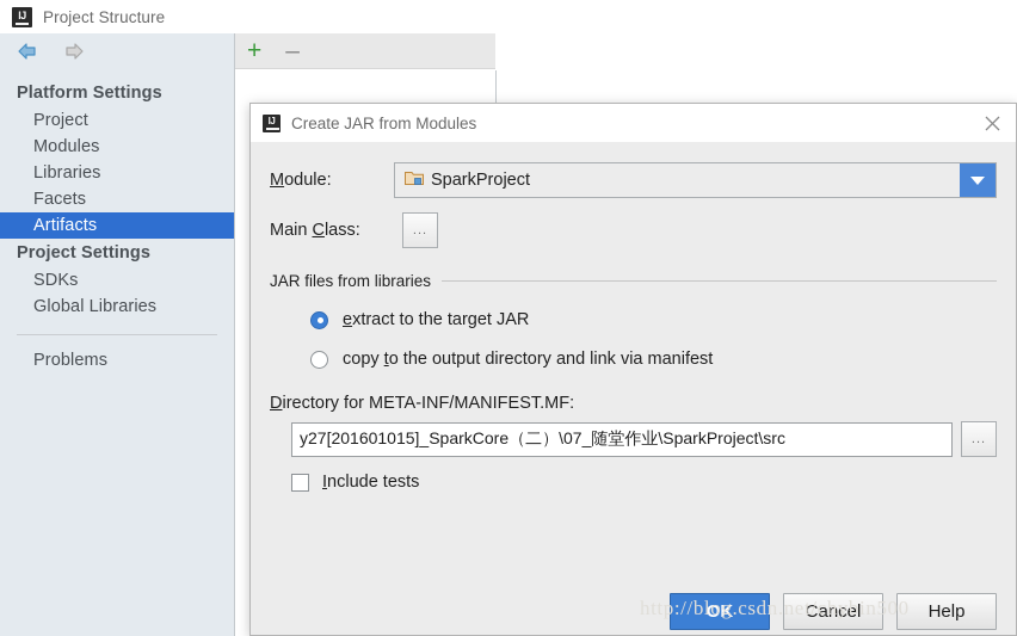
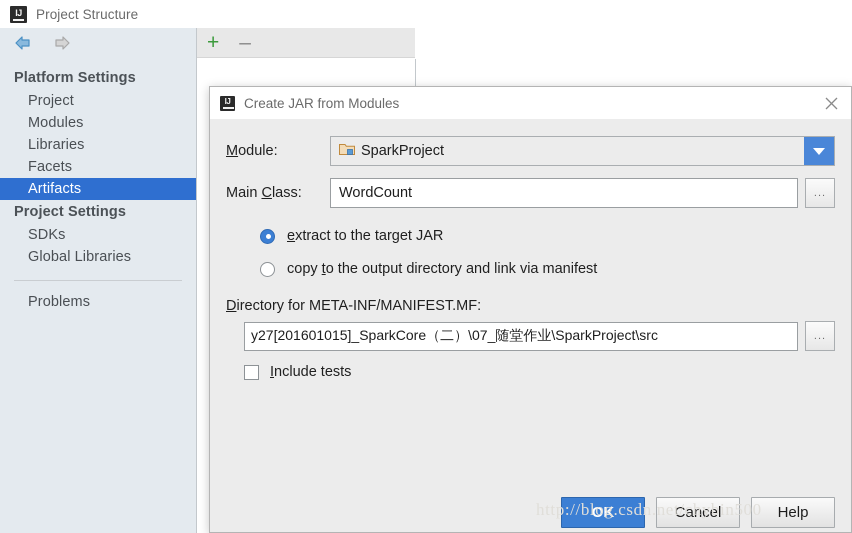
  IJ
  Project Structure
  Platform Settings
  Project
  Modules
  Libraries
  Facets
  Artifacts
  Project Settings
  SDKs
  Global Libraries
  Problems
  +
  –
  IJ
  Create JAR from Modules
  Module:
  SparkProject
  Main Class:
+ WordCount
  ...
- JAR files from libraries
  extract to the target JAR
  copy to the output directory and link via manifest
  Directory for META-INF/MANIFEST.MF:
  y27[201601015]_SparkCore（二）\07_随堂作业\SparkProject\src
  ...
  Include tests
  OK
  Cancel
  Help
  http://blog.csdn.net/chybin500
